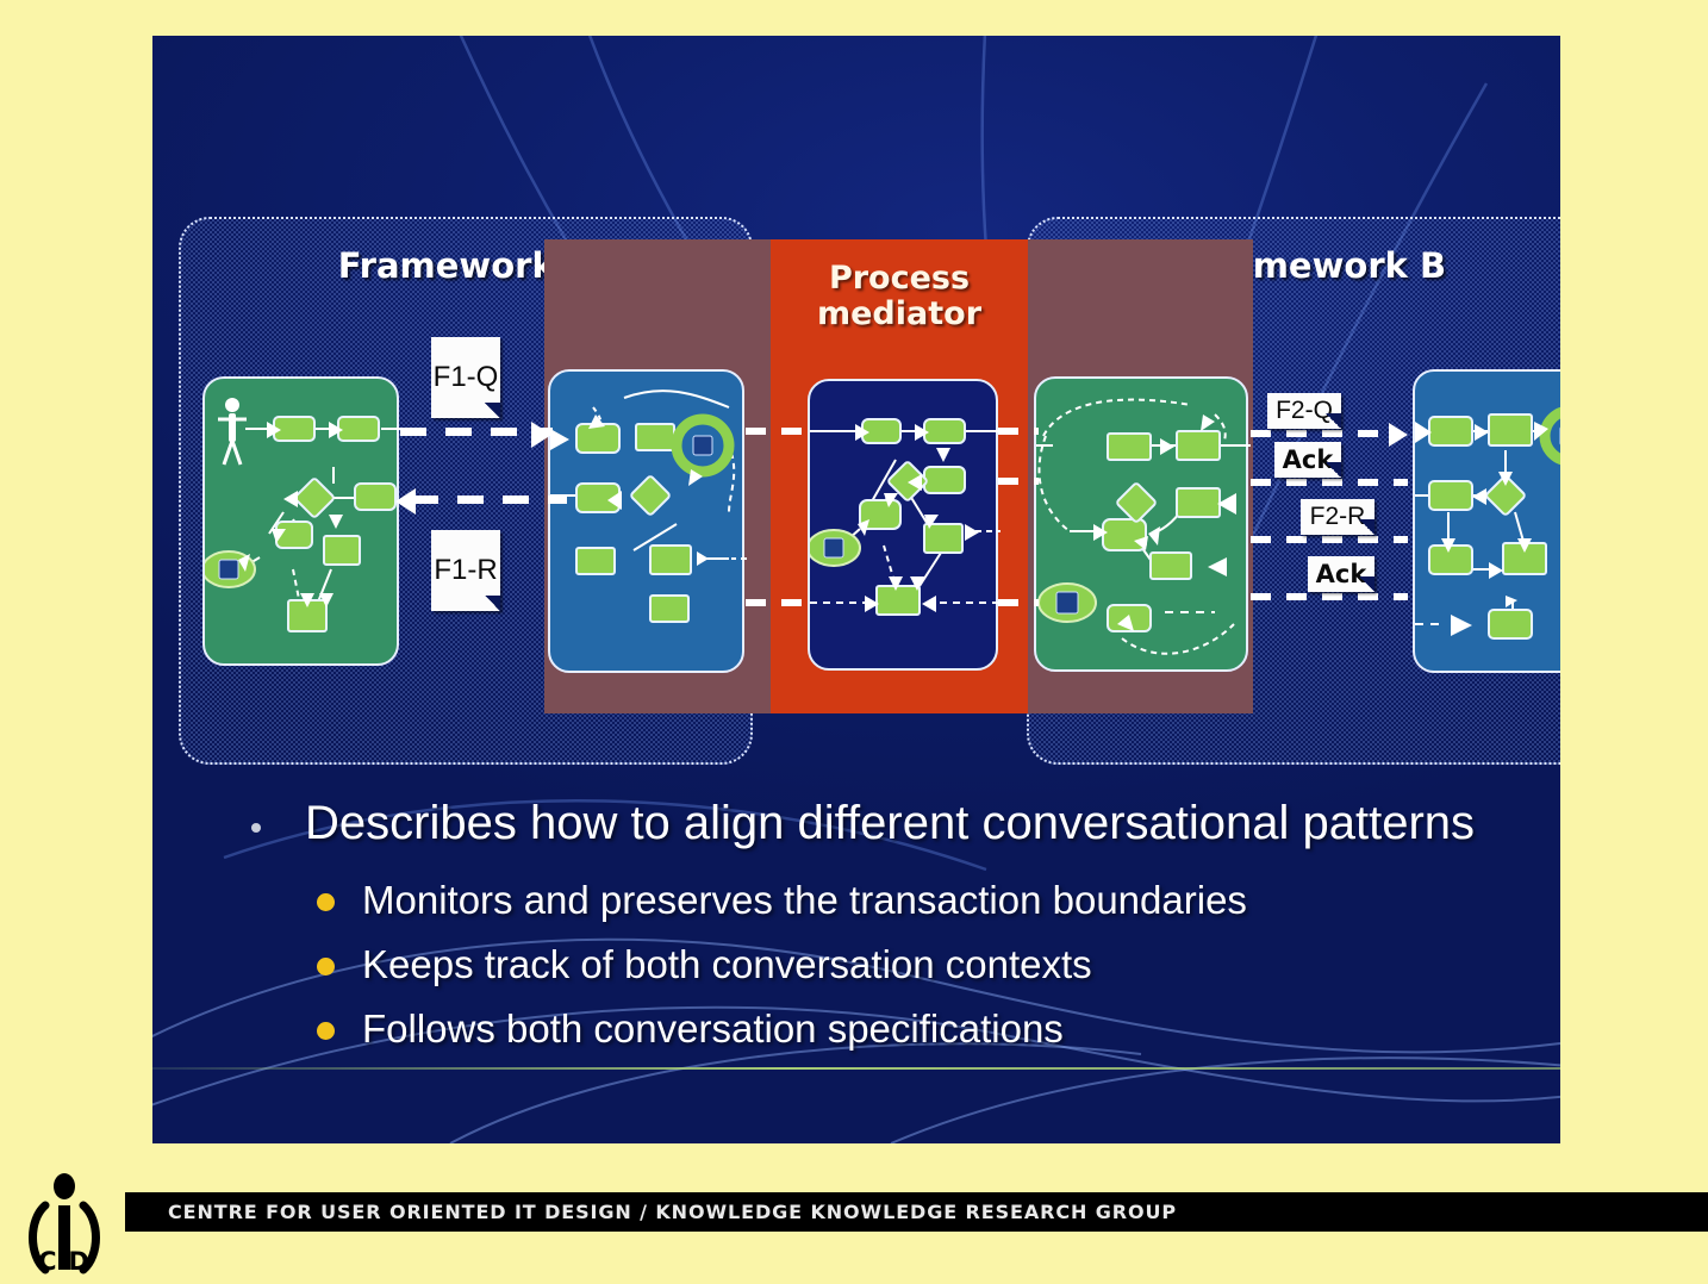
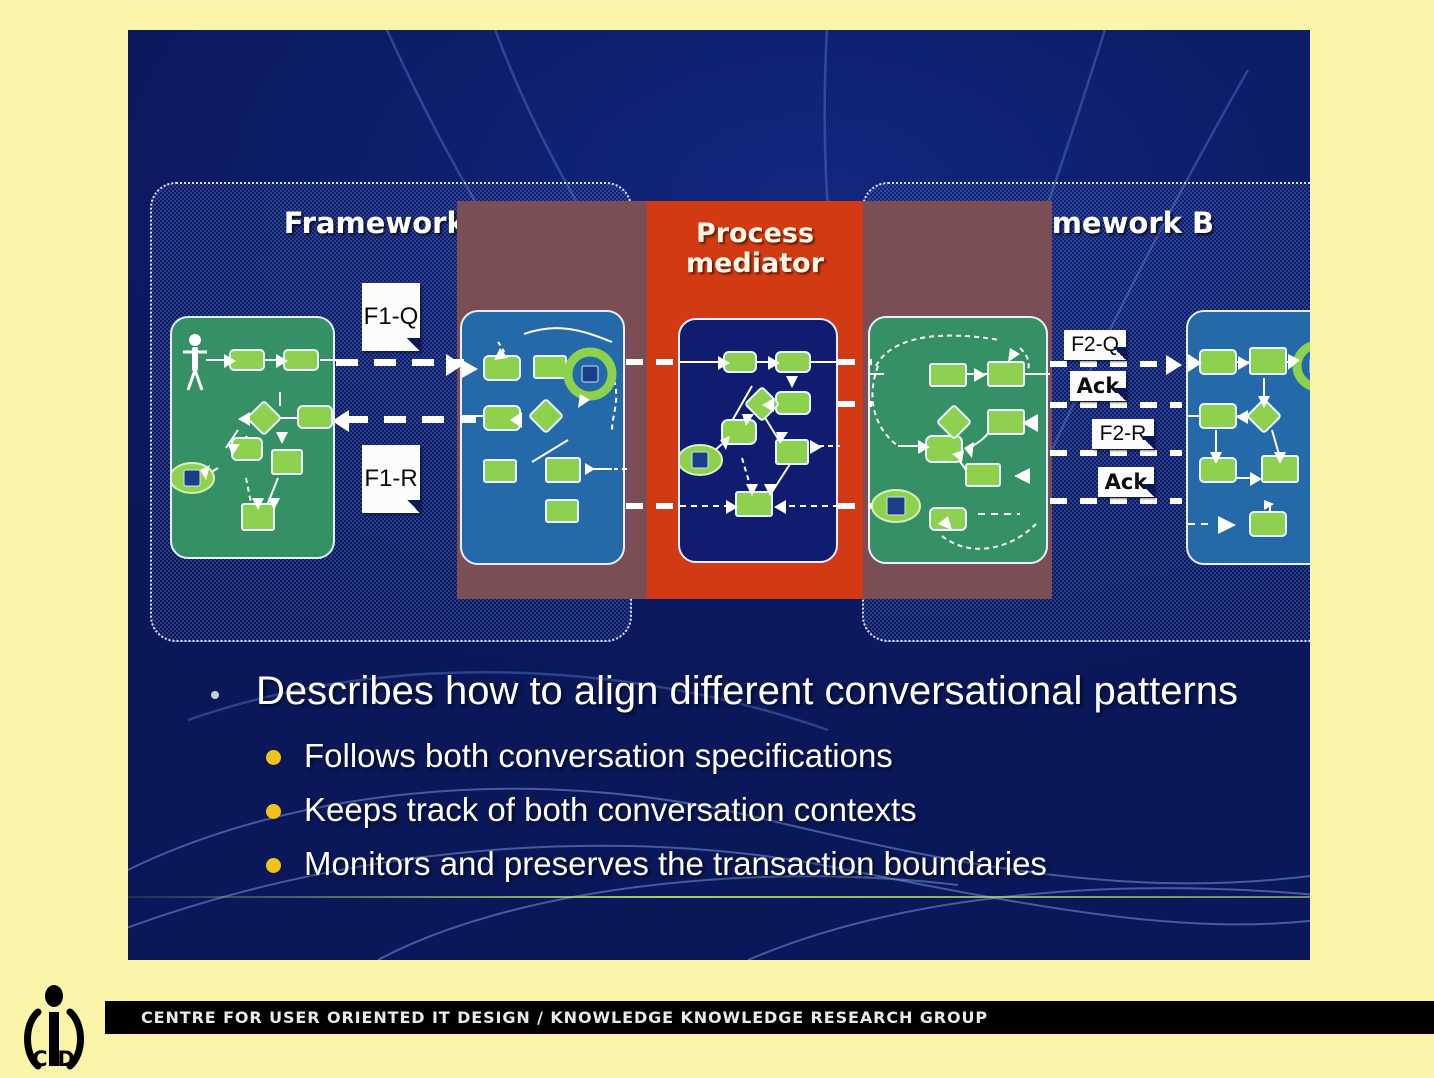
  Framewor
  mework B
  Process
  mediator
  F1-Q
  F1-R
  F2-Q
  Ack
  F2-R
  Ack
  Describes how to align different conversational patterns
- Monitors and preserves the transaction boundaries
+ Follows both conversation specifications
  Keeps track of both conversation contexts
- Follows both conversation specifications
+ Monitors and preserves the transaction boundaries
  CENTRE FOR USER ORIENTED IT DESIGN / KNOWLEDGE KNOWLEDGE RESEARCH GROUP
  CID
